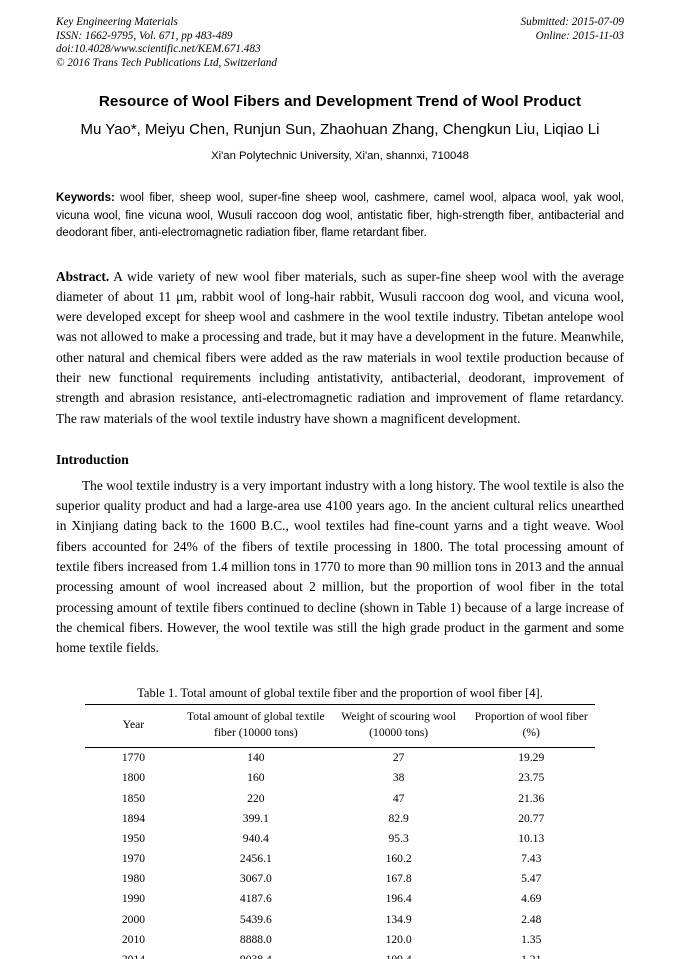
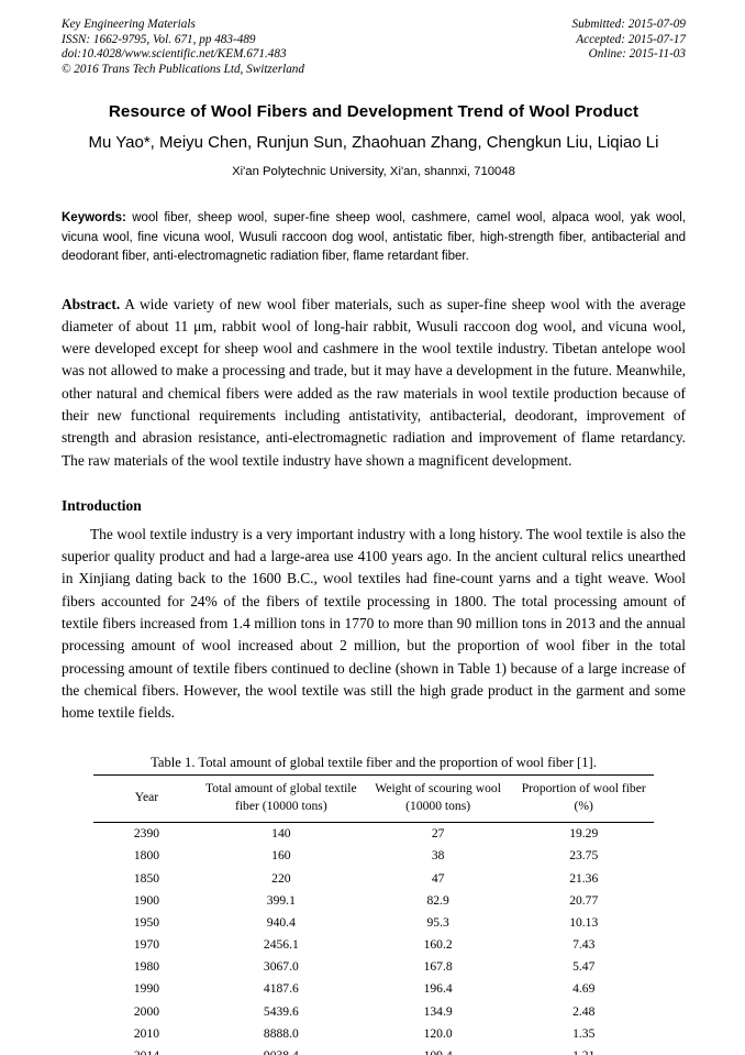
  Key Engineering Materials
  ISSN: 1662-9795, Vol. 671, pp 483-489
  doi:10.4028/www.scientific.net/KEM.671.483
  © 2016 Trans Tech Publications Ltd, Switzerland
  Submitted: 2015-07-09
+ Accepted: 2015-07-17
  Online: 2015-11-03
  Resource of Wool Fibers and Development Trend of Wool Product
  Mu Yao*, Meiyu Chen, Runjun Sun, Zhaohuan Zhang, Chengkun Liu, Liqiao Li
  Xi'an Polytechnic University, Xi'an, shannxi, 710048
  Keywords: wool fiber, sheep wool, super-fine sheep wool, cashmere, camel wool, alpaca wool, yak wool, vicuna wool, fine vicuna wool, Wusuli raccoon dog wool, antistatic fiber, high-strength fiber, antibacterial and deodorant fiber, anti-electromagnetic radiation fiber, flame retardant fiber.
  Abstract. A wide variety of new wool fiber materials, such as super-fine sheep wool with the average diameter of about 11 μm, rabbit wool of long-hair rabbit, Wusuli raccoon dog wool, and vicuna wool, were developed except for sheep wool and cashmere in the wool textile industry. Tibetan antelope wool was not allowed to make a processing and trade, but it may have a development in the future. Meanwhile, other natural and chemical fibers were added as the raw materials in wool textile production because of their new functional requirements including antistativity, antibacterial, deodorant, improvement of strength and abrasion resistance, anti-electromagnetic radiation and improvement of flame retardancy. The raw materials of the wool textile industry have shown a magnificent development.
  Introduction
  The wool textile industry is a very important industry with a long history. The wool textile is also the superior quality product and had a large-area use 4100 years ago. In the ancient cultural relics unearthed in Xinjiang dating back to the 1600 B.C., wool textiles had fine-count yarns and a tight weave. Wool fibers accounted for 24% of the fibers of textile processing in 1800. The total processing amount of textile fibers increased from 1.4 million tons in 1770 to more than 90 million tons in 2013 and the annual processing amount of wool increased about 2 million, but the proportion of wool fiber in the total processing amount of textile fibers continued to decline (shown in Table 1) because of a large increase of the chemical fibers. However, the wool textile was still the high grade product in the garment and some home textile fields.
- Table 1. Total amount of global textile fiber and the proportion of wool fiber [4].
+ Table 1. Total amount of global textile fiber and the proportion of wool fiber [1].
  Year	Total amount of global textile fiber (10000 tons)	Weight of scouring wool (10000 tons)	Proportion of wool fiber (%)
- 1770	140	27	19.29
+ 2390	140	27	19.29
  1800	160	38	23.75
  1850	220	47	21.36
- 1894	399.1	82.9	20.77
+ 1900	399.1	82.9	20.77
  1950	940.4	95.3	10.13
  1970	2456.1	160.2	7.43
  1980	3067.0	167.8	5.47
  1990	4187.6	196.4	4.69
  2000	5439.6	134.9	2.48
  2010	8888.0	120.0	1.35
